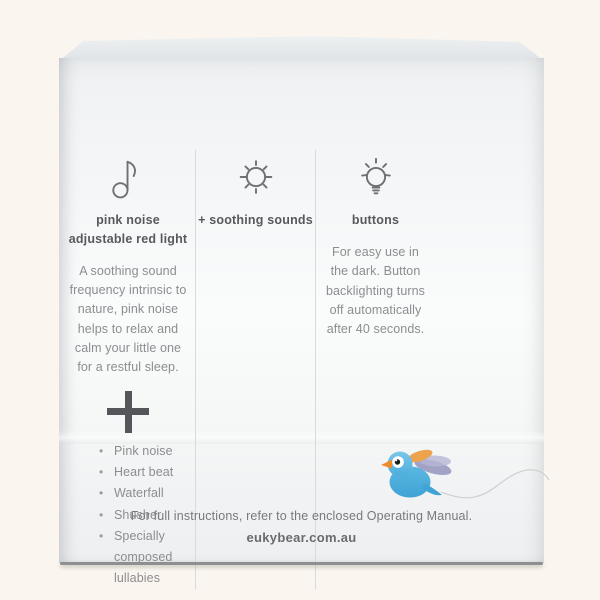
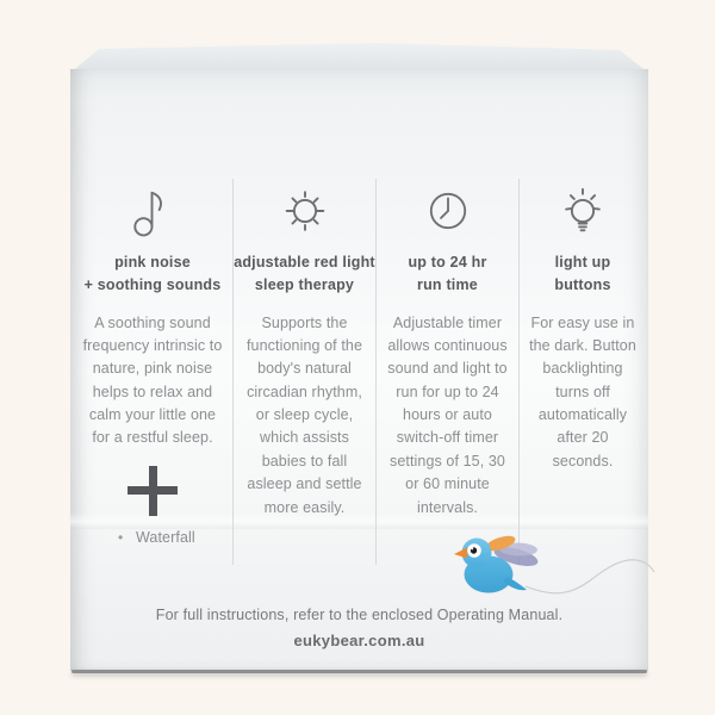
  pink noise
- adjustable red light
+ + soothing sounds
  A soothing sound frequency intrinsic to nature, pink noise helps to relax and calm your little one for a restful sleep.
- Pink noise
- Heart beat
  Waterfall
- Shusher
- Specially composed lullabies
- + soothing sounds
+ adjustable red light
+ sleep therapy
+ Supports the functioning of the body's natural circadian rhythm, or sleep cycle, which assists babies to fall asleep and settle more easily.
+ up to 24 hr
+ run time
+ Adjustable timer allows continuous sound and light to run for up to 24 hours or auto switch-off timer settings of 15, 30 or 60 minute intervals.
+ light up
  buttons
- For easy use in the dark. Button backlighting turns off automatically after 40 seconds.
+ For easy use in the dark. Button backlighting turns off automatically after 20 seconds.
  For full instructions, refer to the enclosed Operating Manual.
  eukybear.com.au
